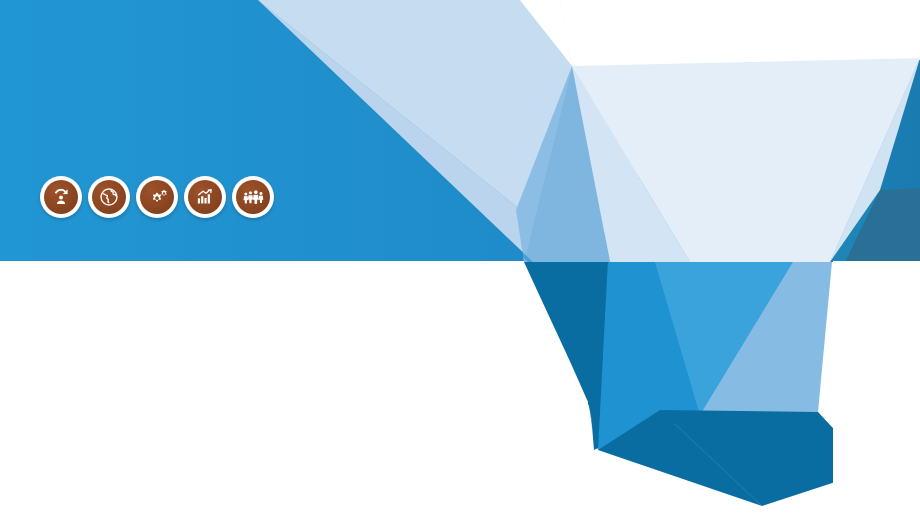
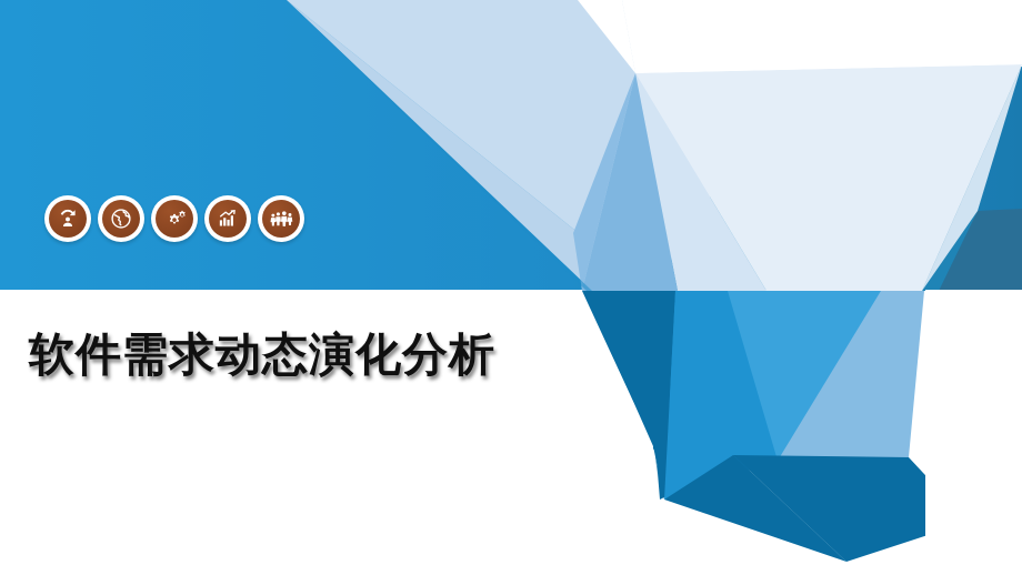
+ 软件需求动态演化分析
